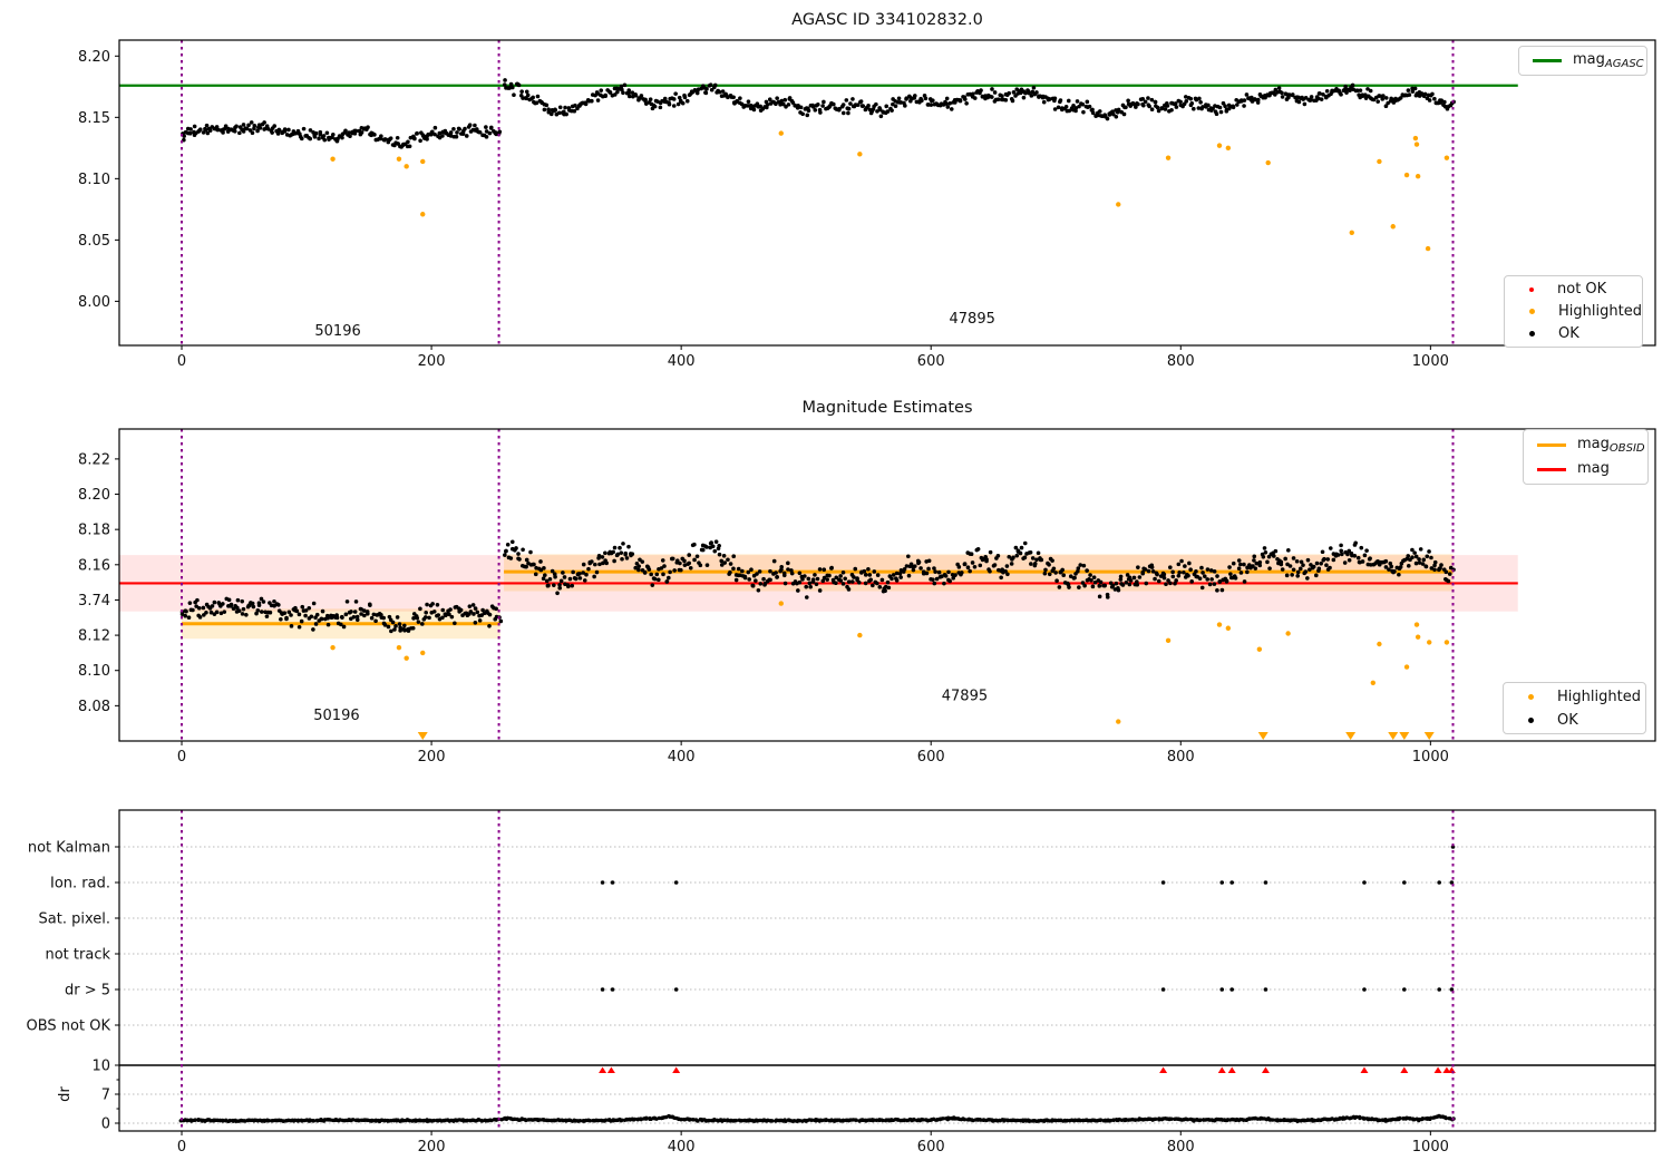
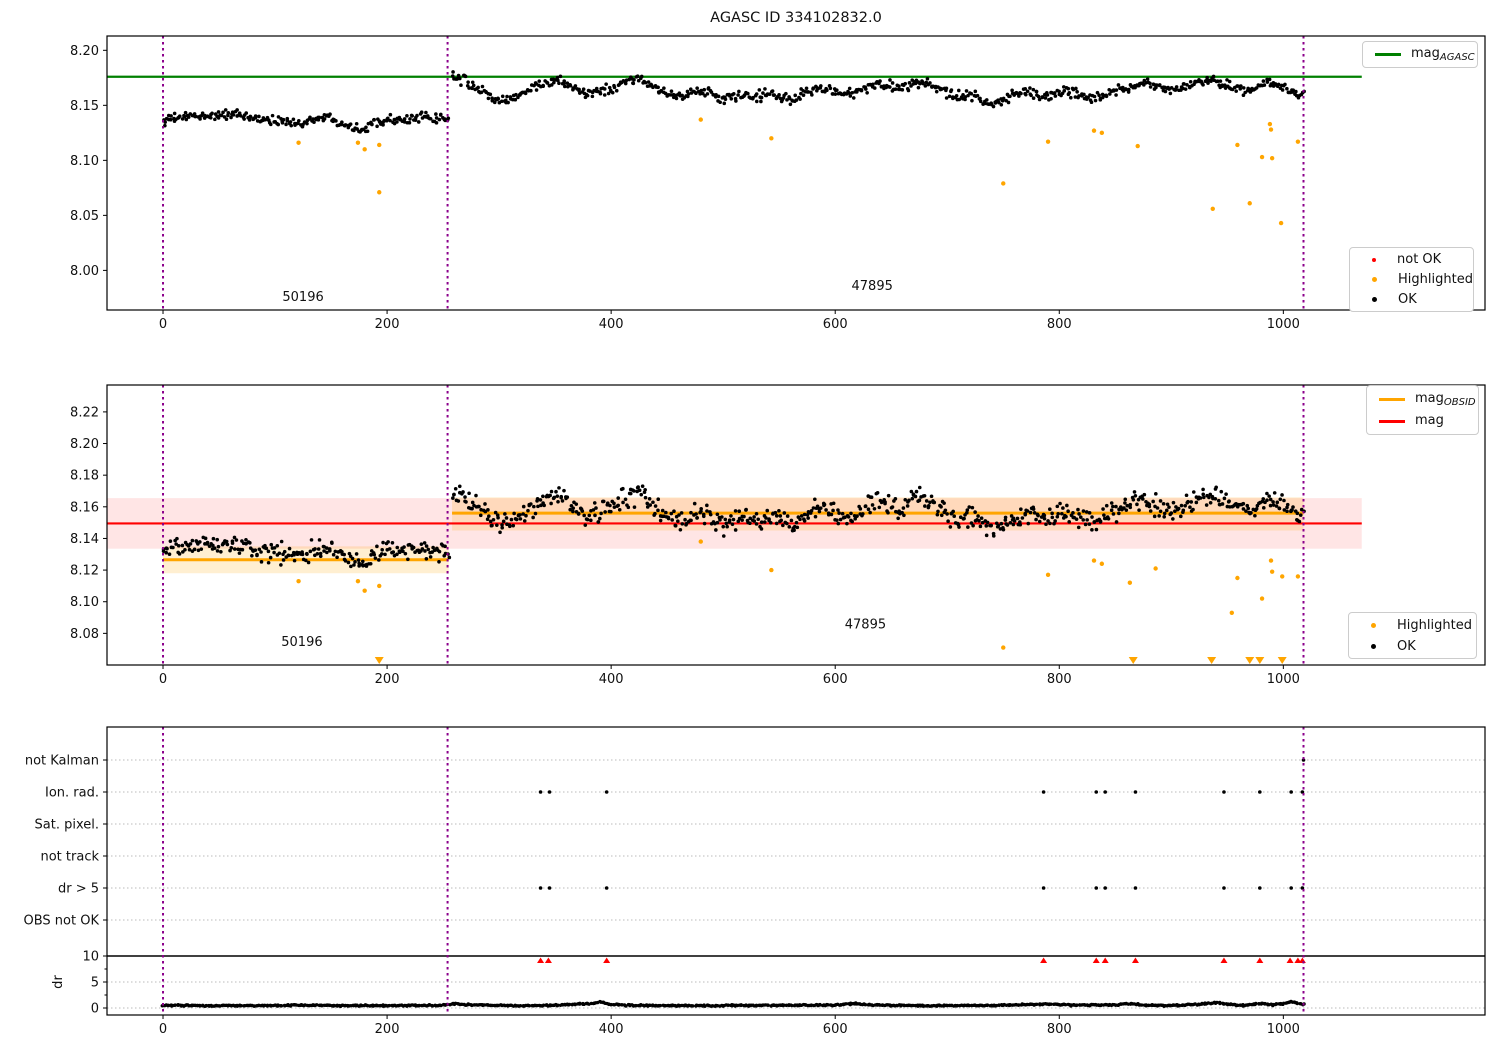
  50196
  47895
  0
  200
  400
  600
  800
  1000
  8.00
  8.05
  8.10
  8.15
  8.20
  50196
  47895
  0
  200
  400
  600
  800
  1000
  8.08
  8.10
  8.12
- 3.74
+ 8.14
  8.16
  8.18
  8.20
  8.22
  0
  200
  400
  600
  800
  1000
  not Kalman
  Ion. rad.
  Sat. pixel.
  not track
  dr > 5
  OBS not OK
  10
- 7
+ 5
  0
  AGASC ID 334102832.0
- Magnitude Estimates
  magAGASC
  not OK
  Highlighted
  OK
  magOBSID
  mag
  Highlighted
  OK
